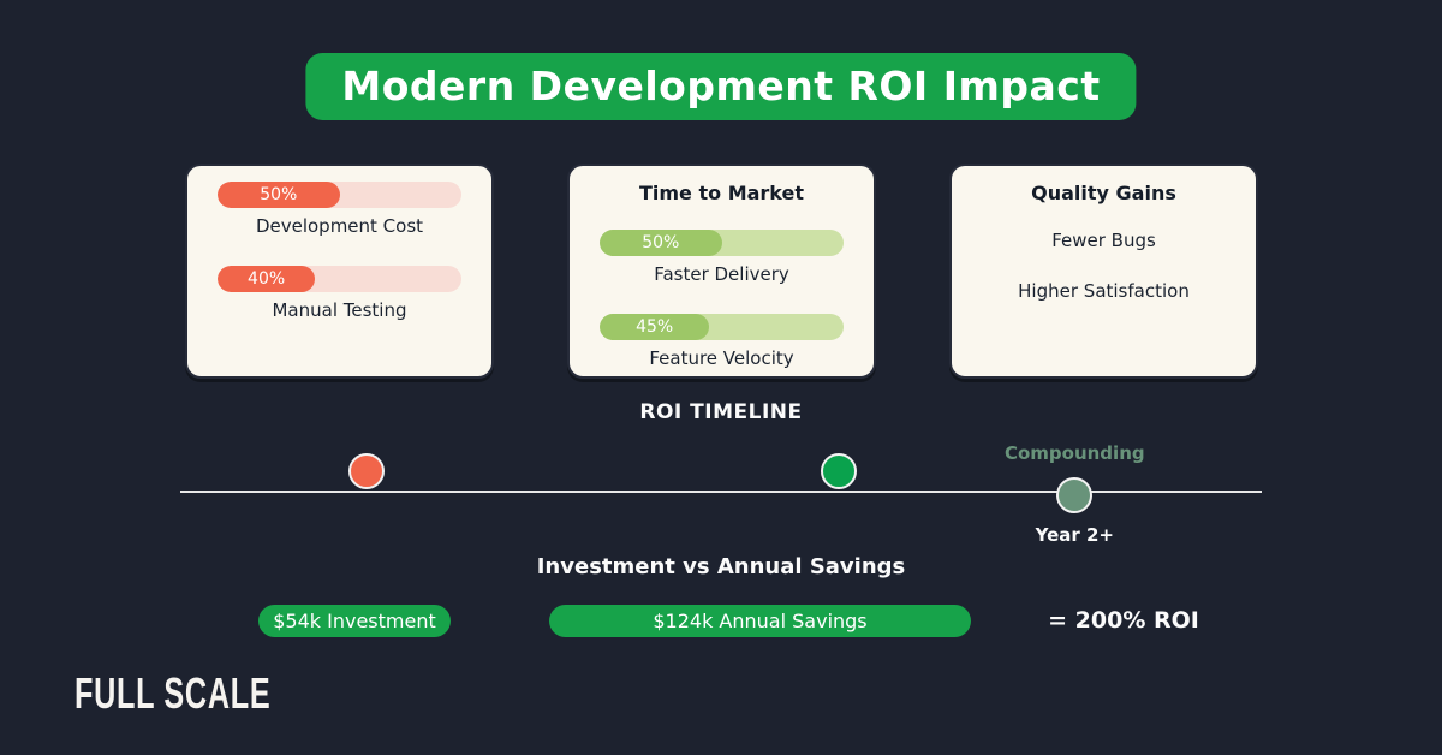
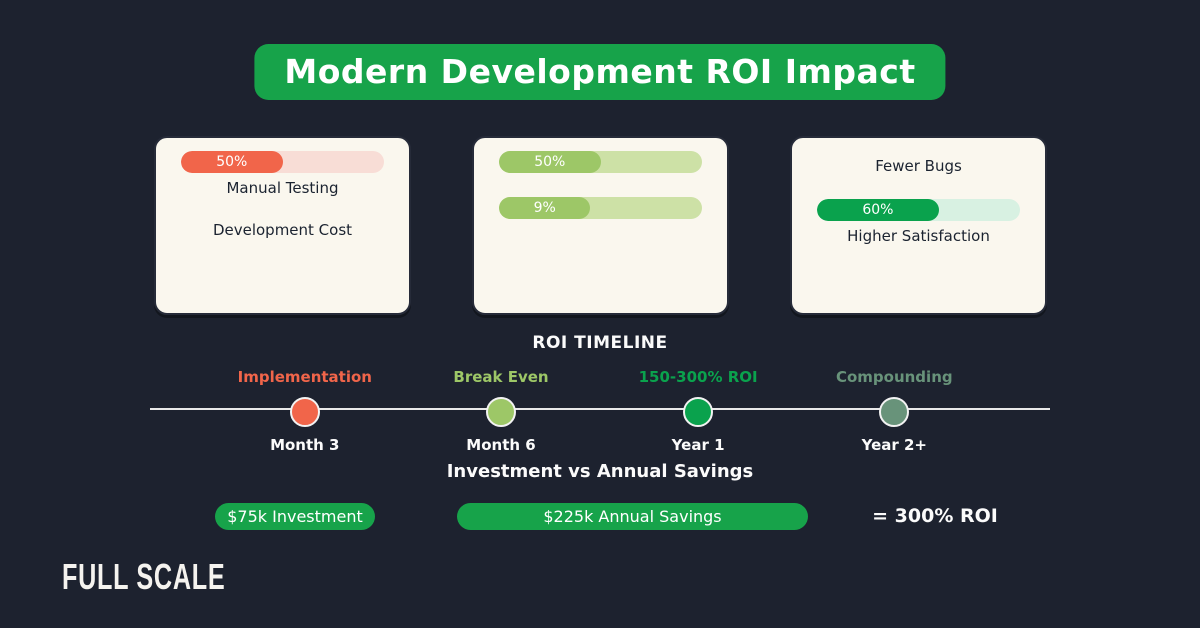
  Modern Development ROI Impact
  50%
- Development Cost
+ Manual Testing
- 40%
- Manual Testing
+ Development Cost
- Time to Market
  50%
- Faster Delivery
- 45%
+ 9%
- Feature Velocity
- Quality Gains
  Fewer Bugs
+ 60%
  Higher Satisfaction
  ROI TIMELINE
+ Implementation
+ Month 3
+ Break Even
+ Month 6
+ 150-300% ROI
+ Year 1
  Compounding
  Year 2+
  Investment vs Annual Savings
- $54k Investment
+ $75k Investment
- $124k Annual Savings
+ $225k Annual Savings
- = 200% ROI
+ = 300% ROI
  FULL SCALE
